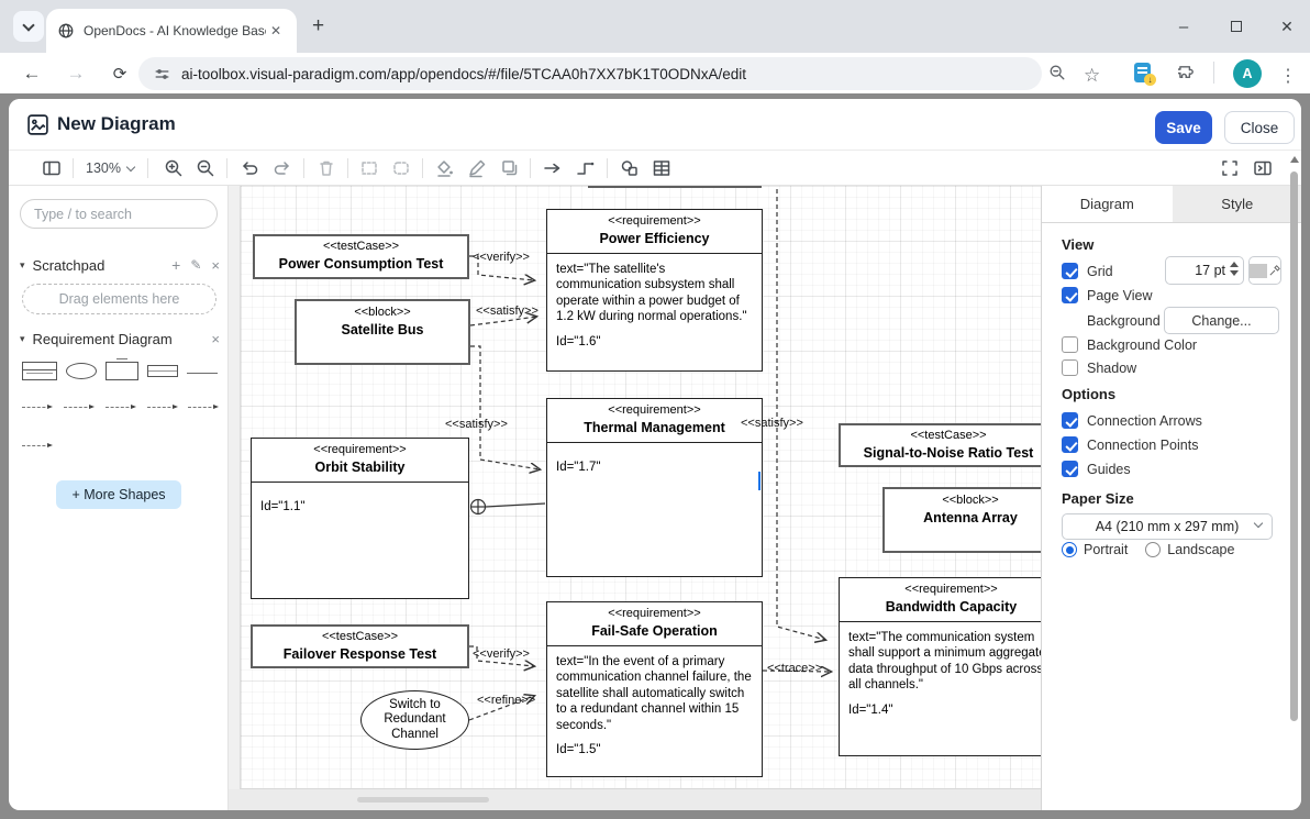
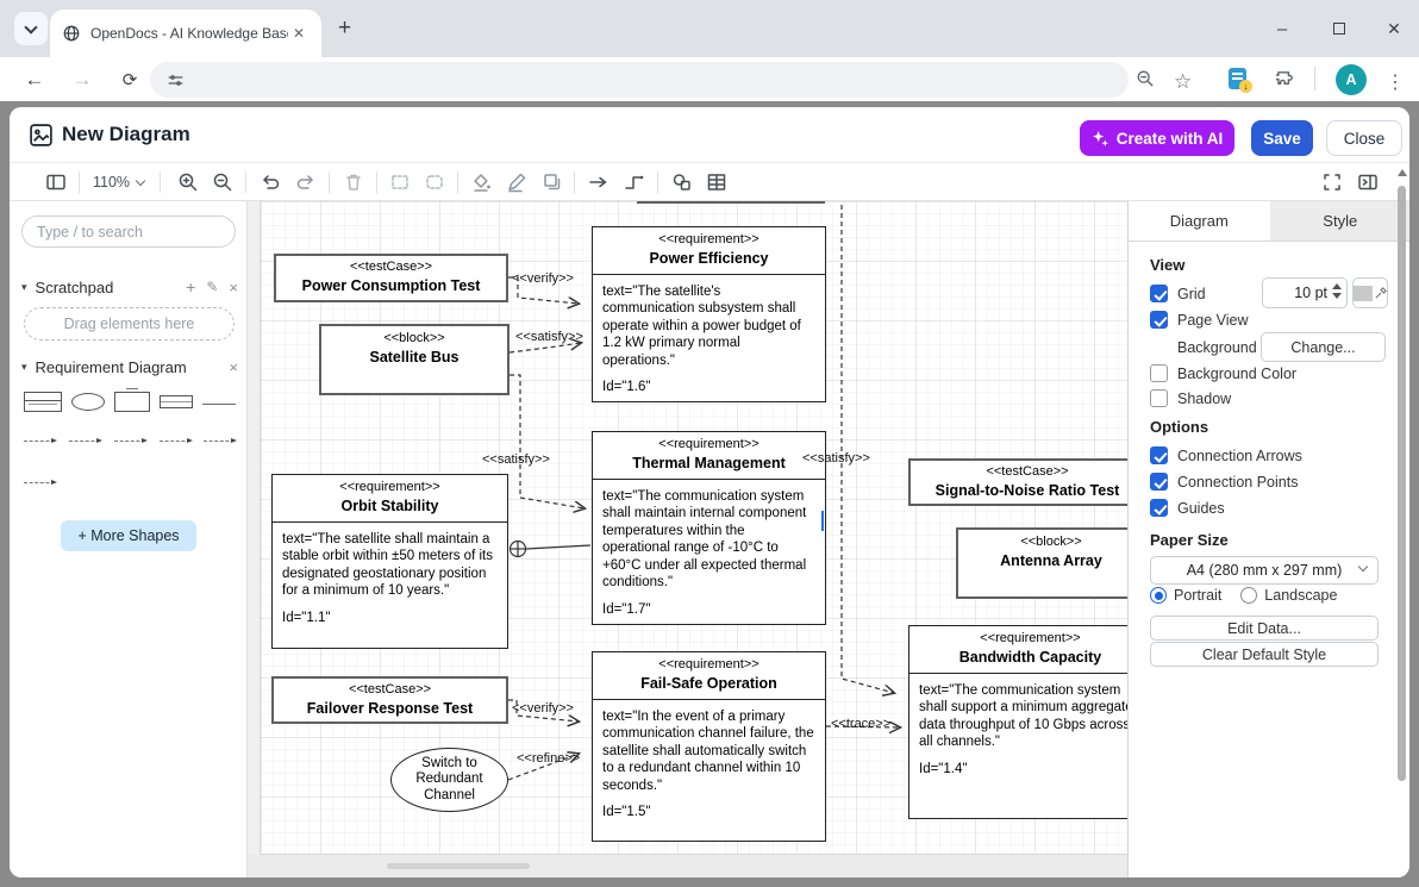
  OpenDocs - AI Knowledge Bas
  ✕
  +
  –
  ✕
  ←
  →
  ⟳
- ai-toolbox.visual-paradigm.com/app/opendocs/#/file/5TCAA0h7XX7bK1T0ODNxA/edit
  ☆
  ↓
  A
  ⋮
  New Diagram
+ Create with AI
  Save
  Close
- 130%
+ 110%
  Type / to search
  ▾
  Scratchpad
  +
  ✎
  ×
  Drag elements here
  ▾
  Requirement Diagram
  ×
  + More Shapes
  <<testCase>>
  Power Consumption Test
  <<block>>
  Satellite Bus
  <<requirement>>
  Power Efficiency
- text="The satellite's communication subsystem shall operate within a power budget of 1.2 kW during normal operations."
+ text="The satellite's communication subsystem shall operate within a power budget of 1.2 kW primary normal operations."
  Id="1.6"
  <<requirement>>
  Thermal Management
+ text="The communication system shall maintain internal component temperatures within the operational range of -10°C to +60°C under all expected thermal conditions."
  Id="1.7"
  <<requirement>>
  Orbit Stability
+ text="The satellite shall maintain a stable orbit within ±50 meters of its designated geostationary position for a minimum of 10 years."
  Id="1.1"
  <<requirement>>
  Fail-Safe Operation
- text="In the event of a primary communication channel failure, the satellite shall automatically switch to a redundant channel within 15 seconds."
+ text="In the event of a primary communication channel failure, the satellite shall automatically switch to a redundant channel within 10 seconds."
  Id="1.5"
  <<testCase>>
  Signal-to-Noise Ratio Test
  <<block>>
  Antenna Array
  <<requirement>>
  Bandwidth Capacity
  text="The communication system shall support a minimum aggregat data throughput of 10 Gbps acros all channels."
  Id="1.4"
  <<testCase>>
  Failover Response Test
  Switch to Redundant Channel
  <<verify>>
  <<satisfy>>
  <<satisfy>>
  <<satisfy>>
  <<trace>>
  <<verify>>
  <<refine>>
  Diagram
  Style
  View
  Grid
- 17 pt
+ 10 pt
  Page View
  Background
  Change...
  Background Color
  Shadow
  Options
  Connection Arrows
  Connection Points
  Guides
  Paper Size
- A4 (210 mm x 297 mm)
+ A4 (280 mm x 297 mm)
  Portrait
  Landscape
+ Edit Data...
+ Clear Default Style
